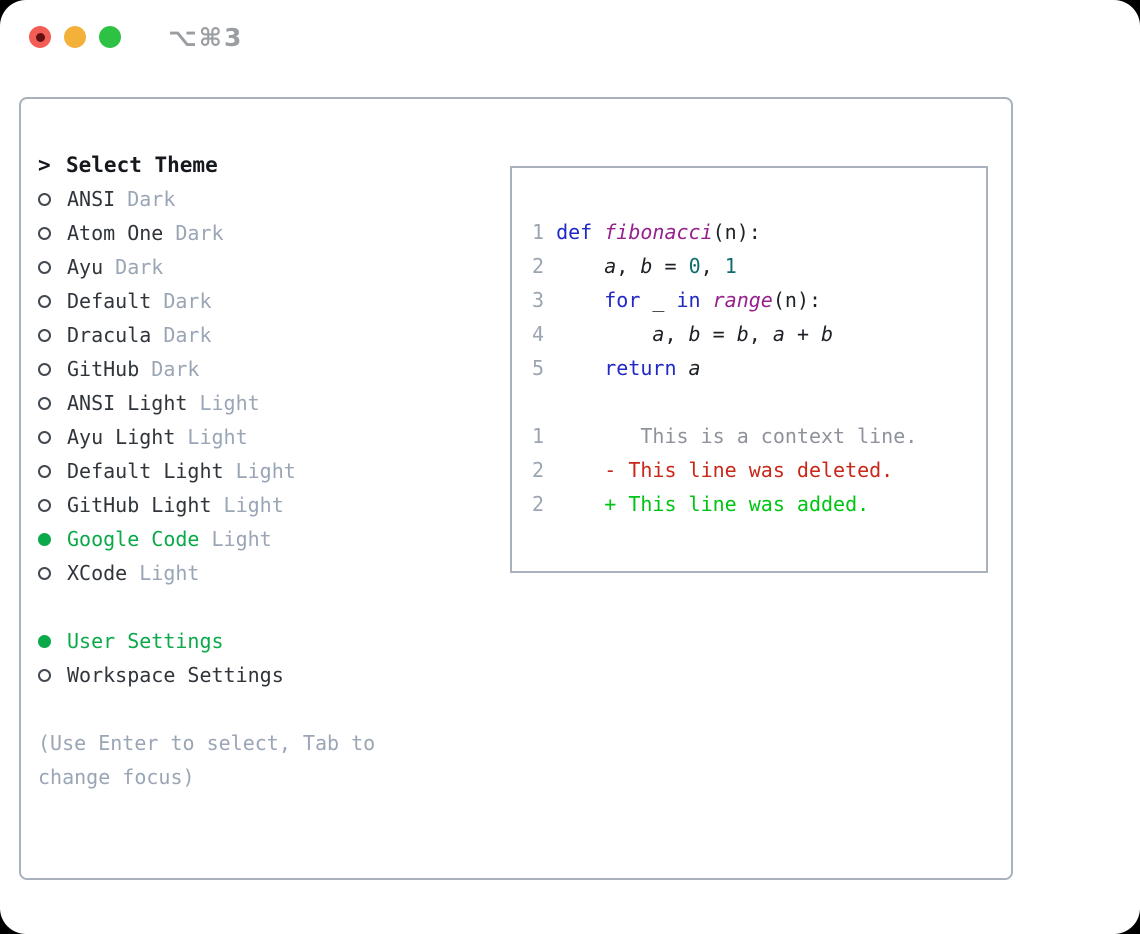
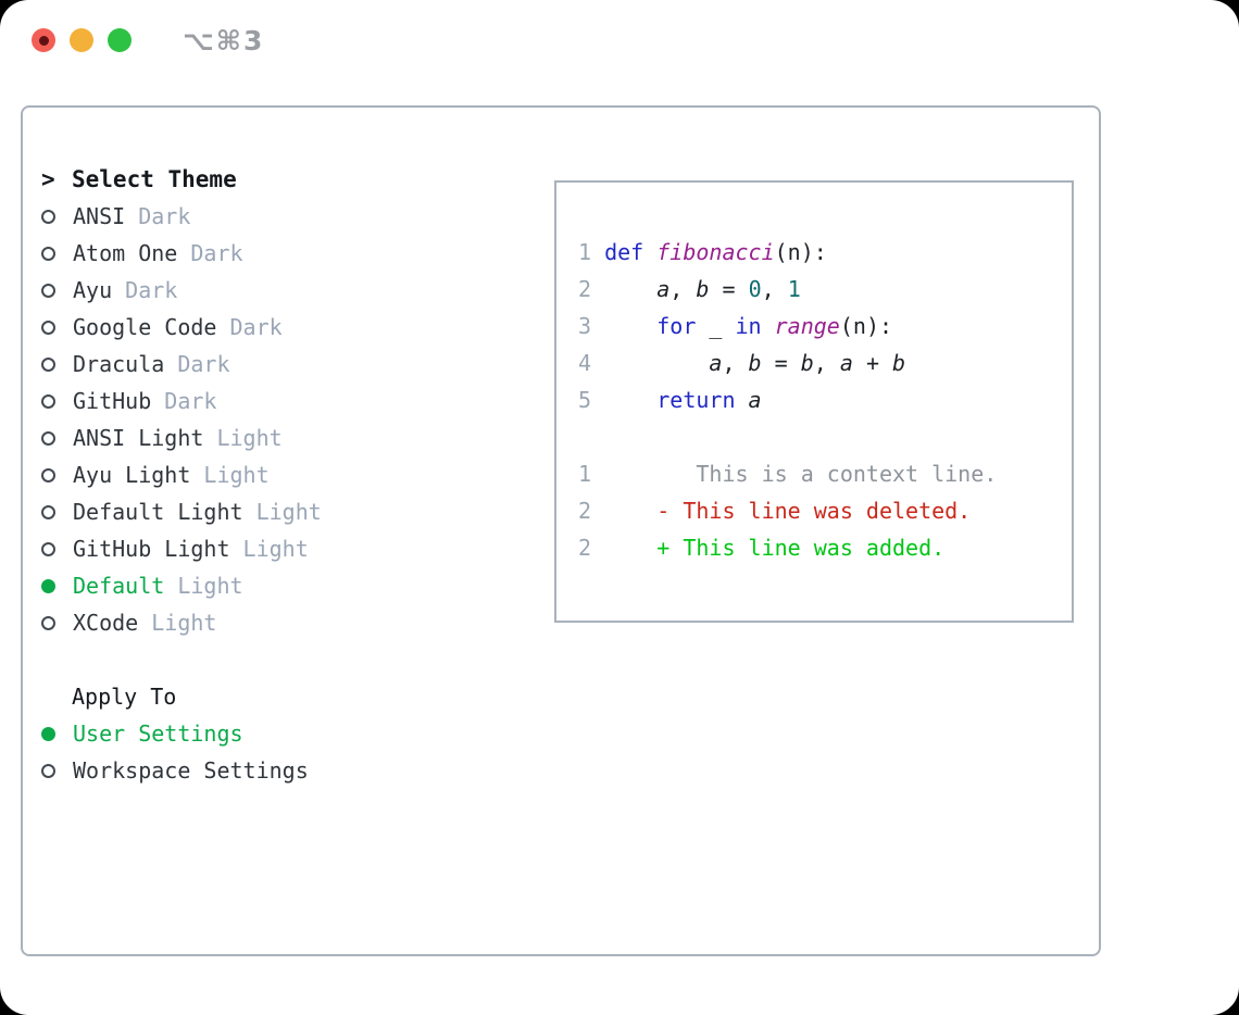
  ⌥⌘3
  >
  Select Theme
  ANSI
  Dark
  Atom One
  Dark
  Ayu
  Dark
- Default
+ Google Code
  Dark
  Dracula
  Dark
  GitHub
  Dark
  ANSI Light
  Light
  Ayu Light
  Light
  Default Light
  Light
  GitHub Light
  Light
- Google Code
+ Default
  Light
  XCode
  Light
+ Apply To
  User Settings
  Workspace Settings
- (Use Enter to select, Tab to
- change focus)
  1
  def
  fibonacci
  (n):
  2
  a
  ,
  b
  =
  0
  ,
  1
  3
  for
  _
  in
  range
  (n):
  4
  a
  ,
  b
  =
  b
  ,
  a
  +
  b
  5
  return
  a
  1
  This is a context line.
  2
  - This line was deleted.
  2
  + This line was added.
